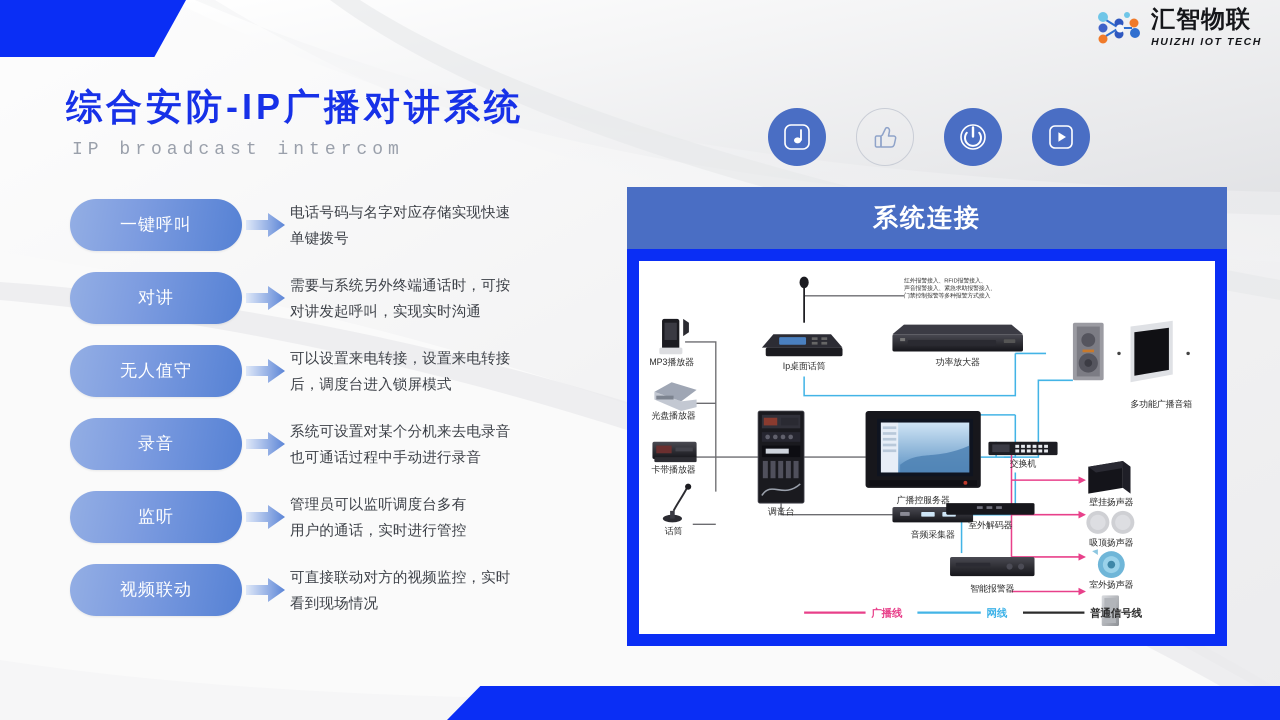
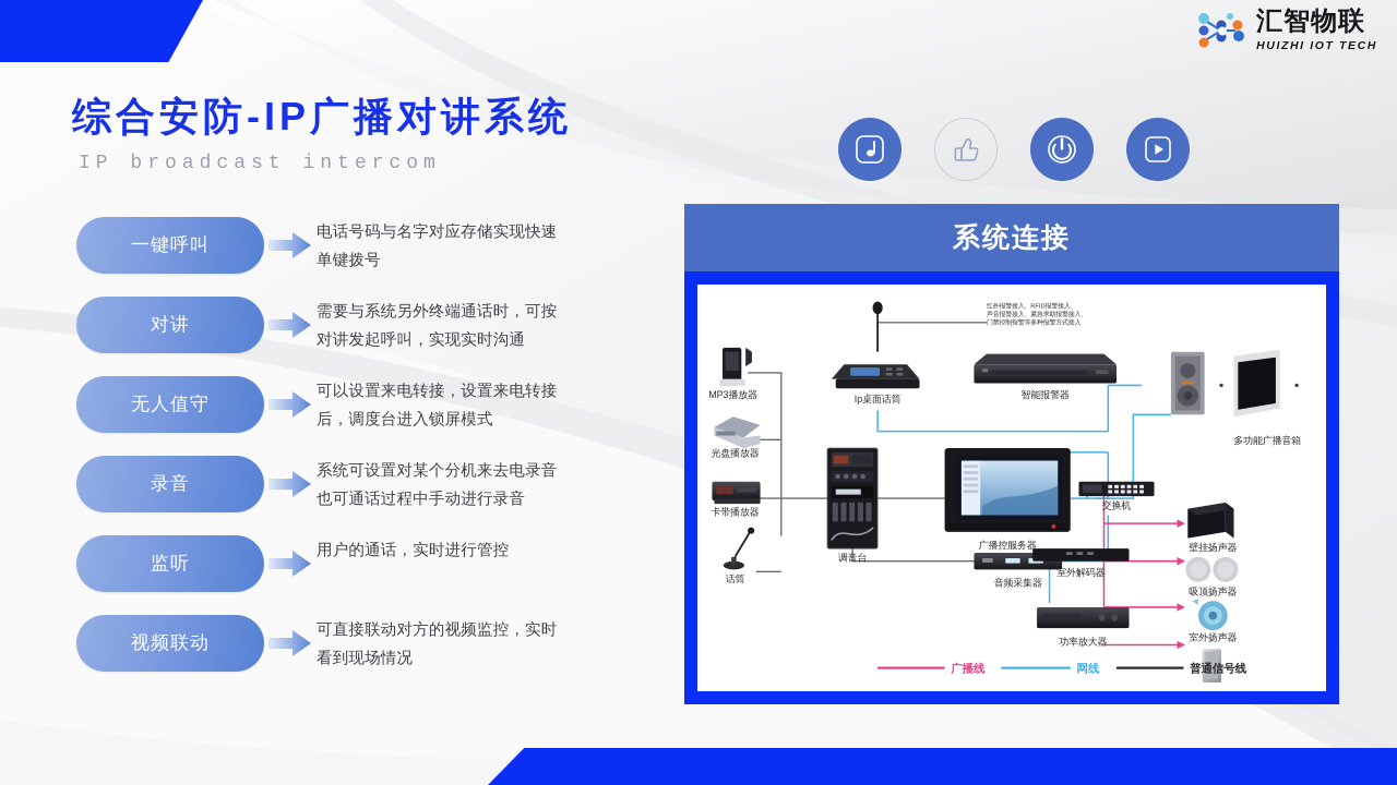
  汇智物联
  HUIZHI IOT TECH
  综合安防-IP广播对讲系统
  IP broadcast intercom
  一键呼叫
  电话号码与名字对应存储实现快速
  单键拨号
  对讲
  需要与系统另外终端通话时，可按
  对讲发起呼叫，实现实时沟通
  无人值守
  可以设置来电转接，设置来电转接
  后，调度台进入锁屏模式
  录音
  系统可设置对某个分机来去电录音
  也可通话过程中手动进行录音
  监听
- 管理员可以监听调度台多有
  用户的通话，实时进行管控
  视频联动
  可直接联动对方的视频监控，实时
  看到现场情况
  系统连接
  MP3播放器
  光盘播放器
  卡带播放器
  话筒
  Ip桌面话筒
- 功率放大器
+ 智能报警器
  调音台
  广播控服务器
  音频采集器
  交换机
  室外解码器
- 智能报警器
+ 功率放大器
  多功能广播音箱
  壁挂扬声器
  吸顶扬声器
  室外扬声器
  广播线
  网线
  普通信号线
